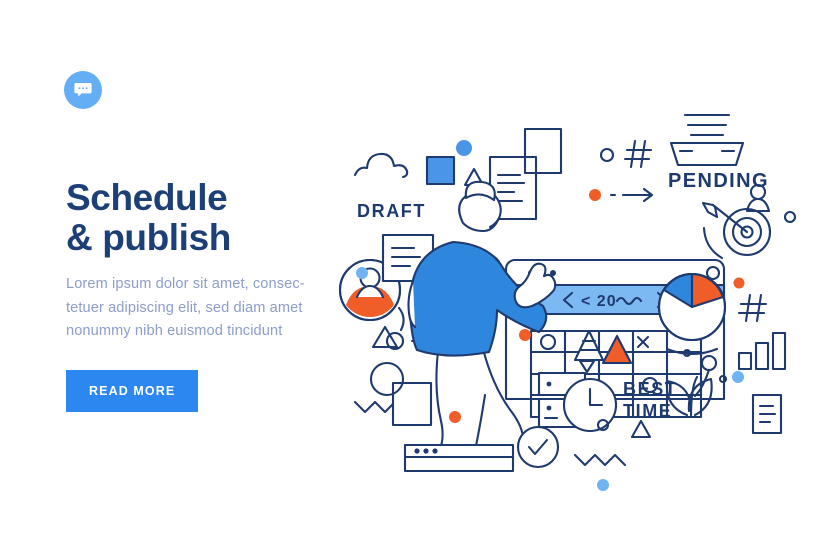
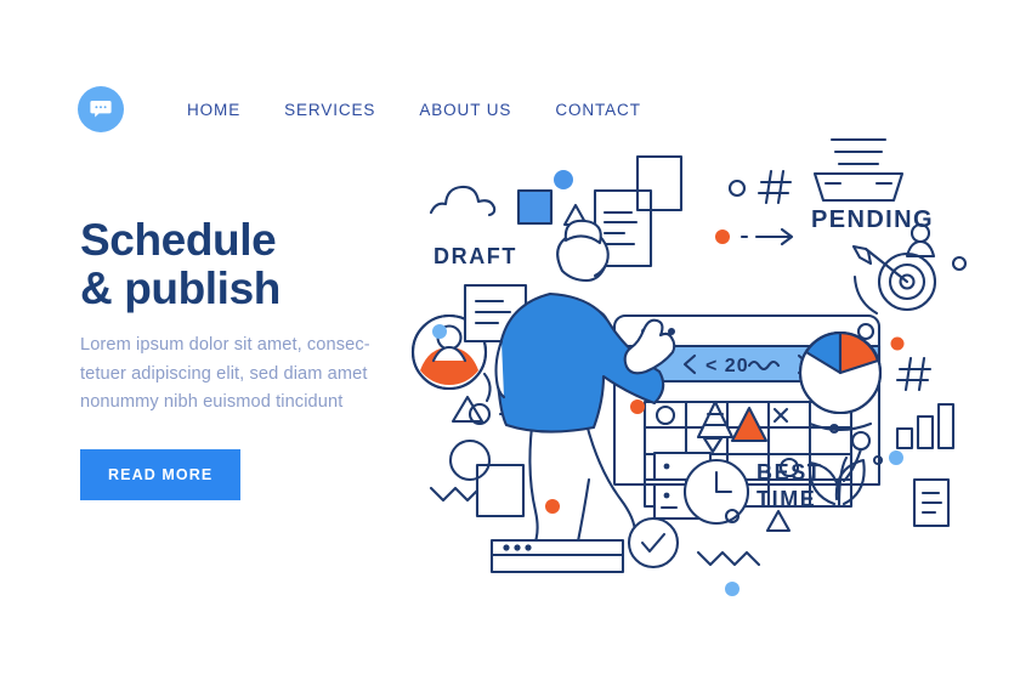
+ HOME
+ SERVICES
+ ABOUT US
+ CONTACT
  Schedule
  & publish
  Lorem ipsum dolor sit amet, consec-
  tetuer adipiscing elit, sed diam amet
  nonummy nibh euismod tincidunt
  READ MORE
  DRAFT
  PENDING
  < 20
  BEST
  TIME
